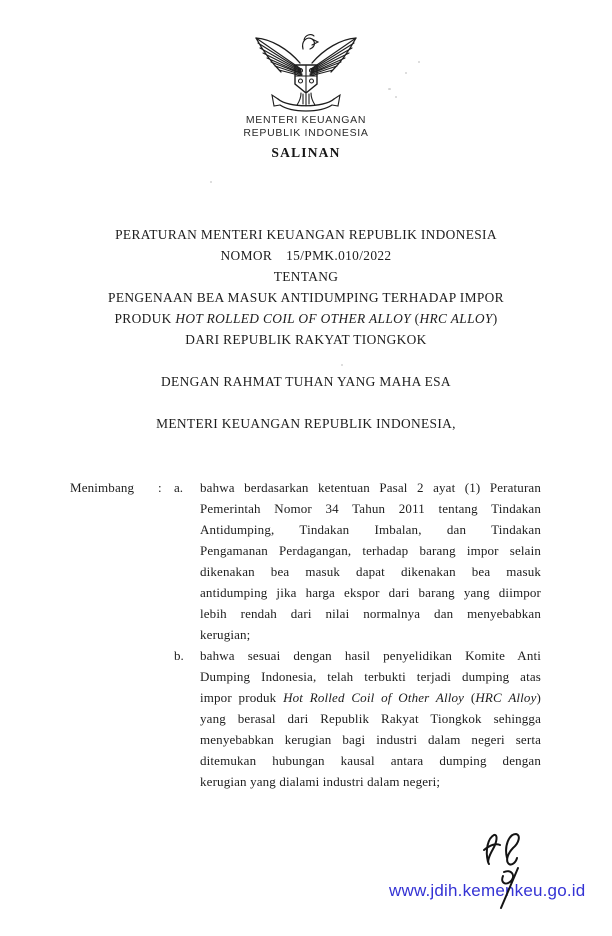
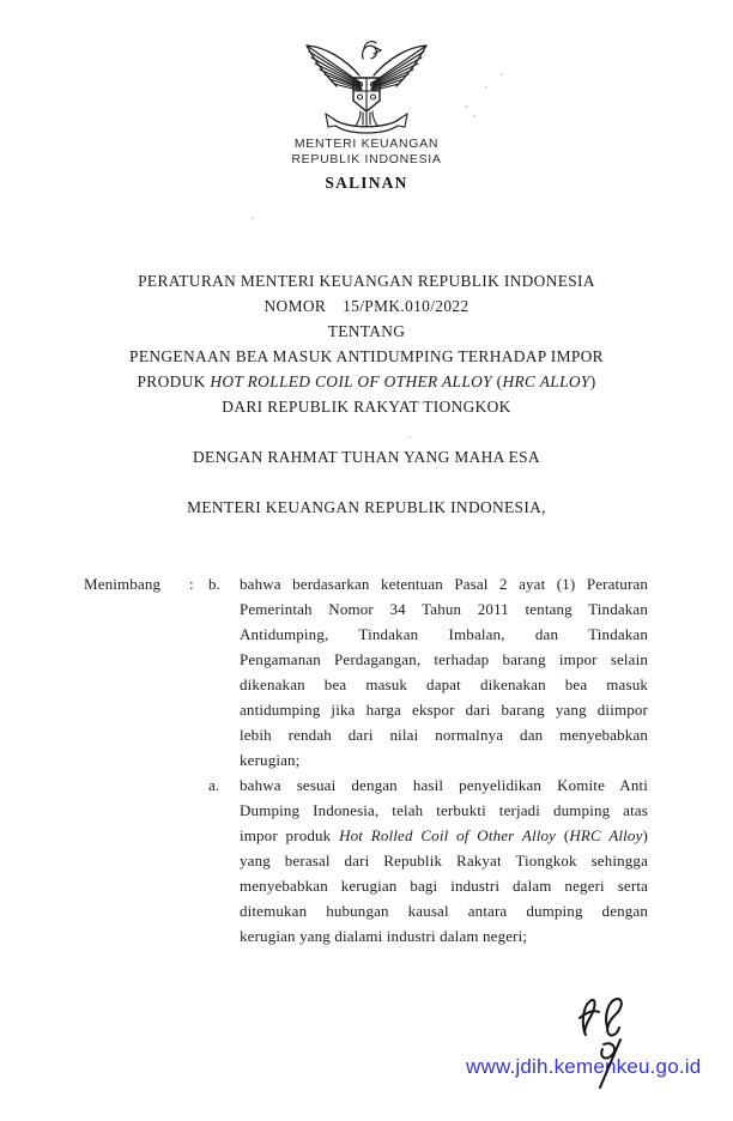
  MENTERI KEUANGAN
  REPUBLIK INDONESIA
  SALINAN
  PERATURAN MENTERI KEUANGAN REPUBLIK INDONESIA
  NOMOR 15/PMK.010/2022
  TENTANG
  PENGENAAN BEA MASUK ANTIDUMPING TERHADAP IMPOR
  PRODUK HOT ROLLED COIL OF OTHER ALLOY (HRC ALLOY)
  DARI REPUBLIK RAKYAT TIONGKOK
  DENGAN RAHMAT TUHAN YANG MAHA ESA
  MENTERI KEUANGAN REPUBLIK INDONESIA,
  Menimbang
  :
- a.
+ b.
  bahwa berdasarkan ketentuan Pasal 2 ayat (1) Peraturan
  Pemerintah Nomor 34 Tahun 2011 tentang Tindakan
  Antidumping, Tindakan Imbalan, dan Tindakan
  Pengamanan Perdagangan, terhadap barang impor selain
  dikenakan bea masuk dapat dikenakan bea masuk
  antidumping jika harga ekspor dari barang yang diimpor
  lebih rendah dari nilai normalnya dan menyebabkan
  kerugian;
- b.
+ a.
  bahwa sesuai dengan hasil penyelidikan Komite Anti
  Dumping Indonesia, telah terbukti terjadi dumping atas
  impor produk Hot Rolled Coil of Other Alloy (HRC Alloy)
  yang berasal dari Republik Rakyat Tiongkok sehingga
  menyebabkan kerugian bagi industri dalam negeri serta
  ditemukan hubungan kausal antara dumping dengan
  kerugian yang dialami industri dalam negeri;
  www.jdih.kemenkeu.go.id
